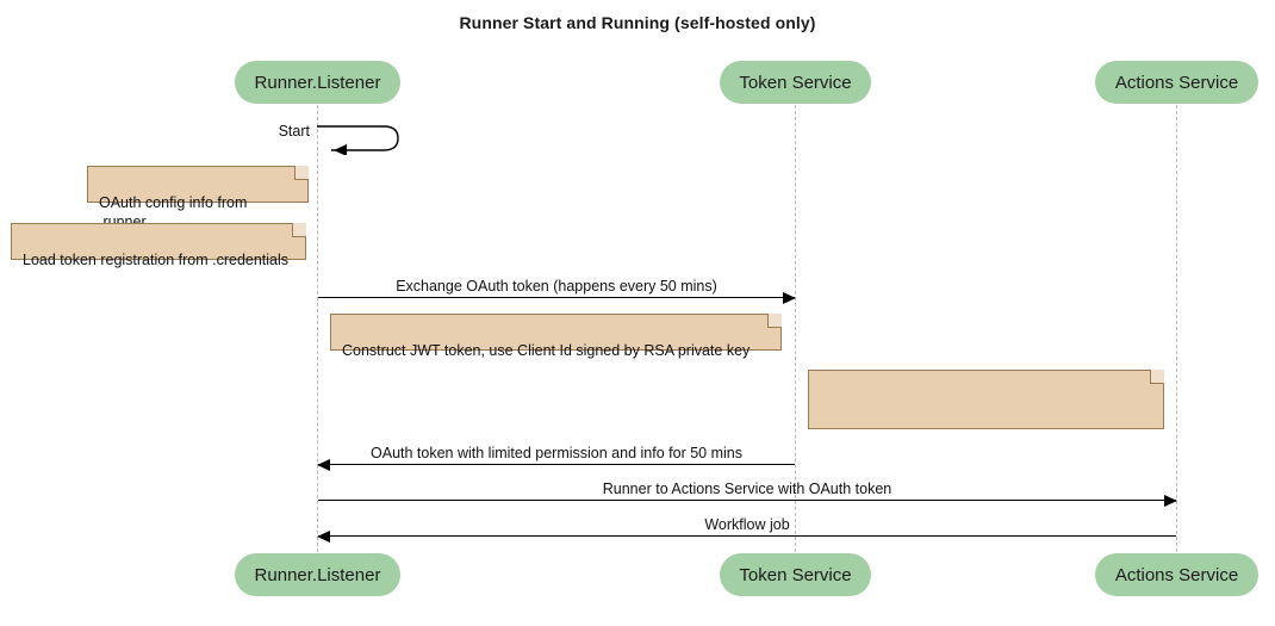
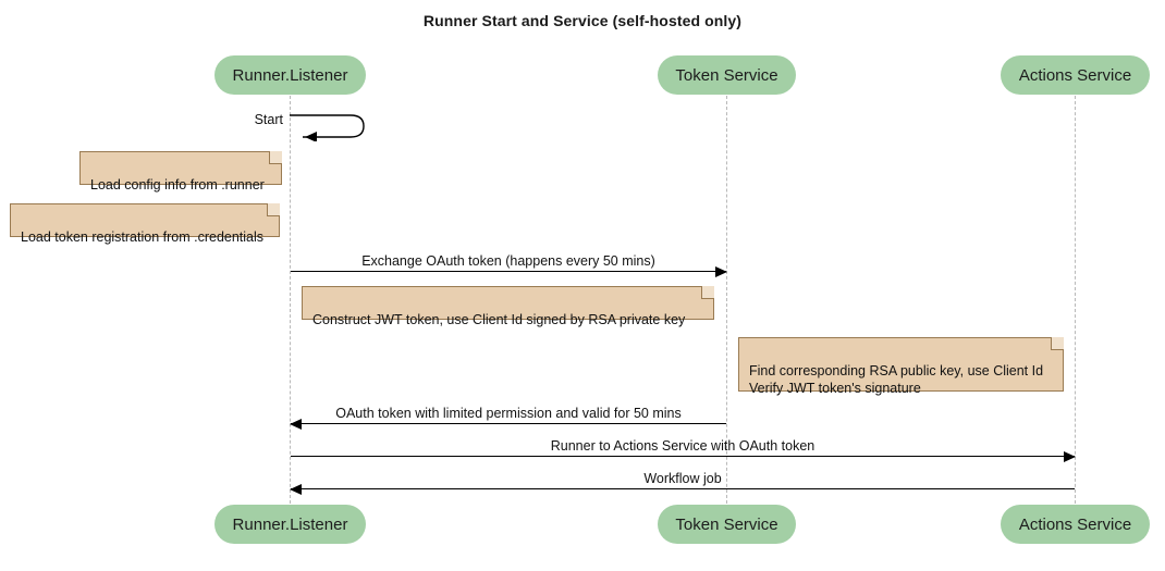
- Runner Start and Running (self-hosted only)
+ Runner Start and Service (self-hosted only)
  Runner.Listener
  Token Service
  Actions Service
  Start
- OAuth config info from .runner
+ Load config info from .runner
  Load token registration from .credentials
  Exchange OAuth token (happens every 50 mins)
  Construct JWT token, use Client Id signed by RSA private key
+ Find corresponding RSA public key, use Client Id
+ Verify JWT token's signature
- OAuth token with limited permission and info for 50 mins
+ OAuth token with limited permission and valid for 50 mins
  Runner to Actions Service with OAuth token
  Workflow job
  Runner.Listener
  Token Service
  Actions Service
